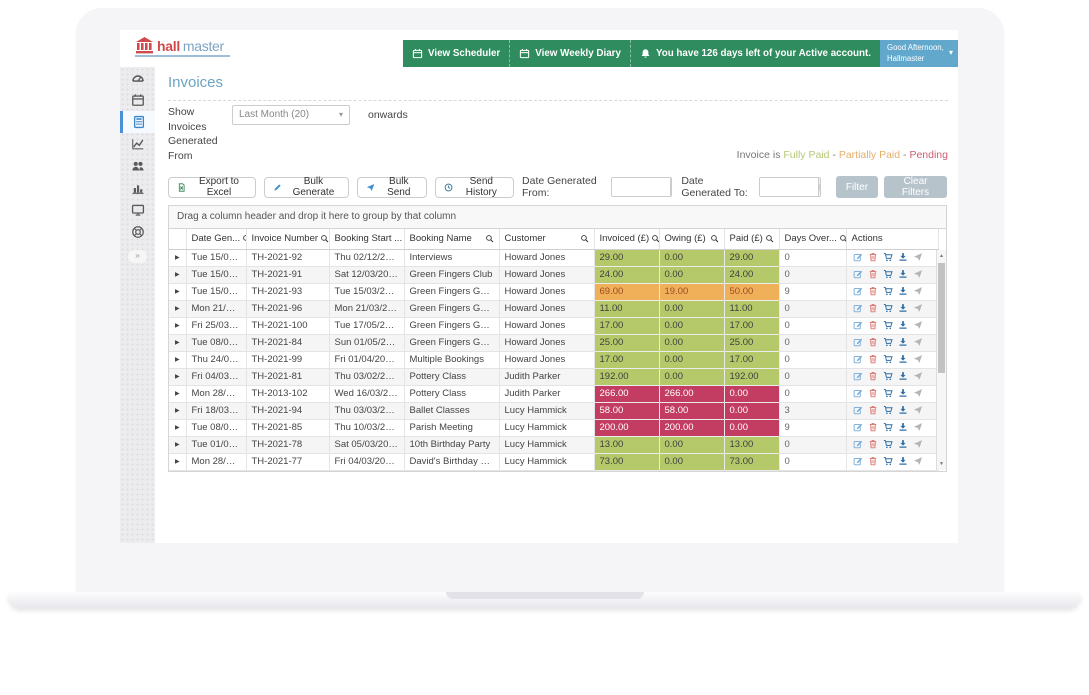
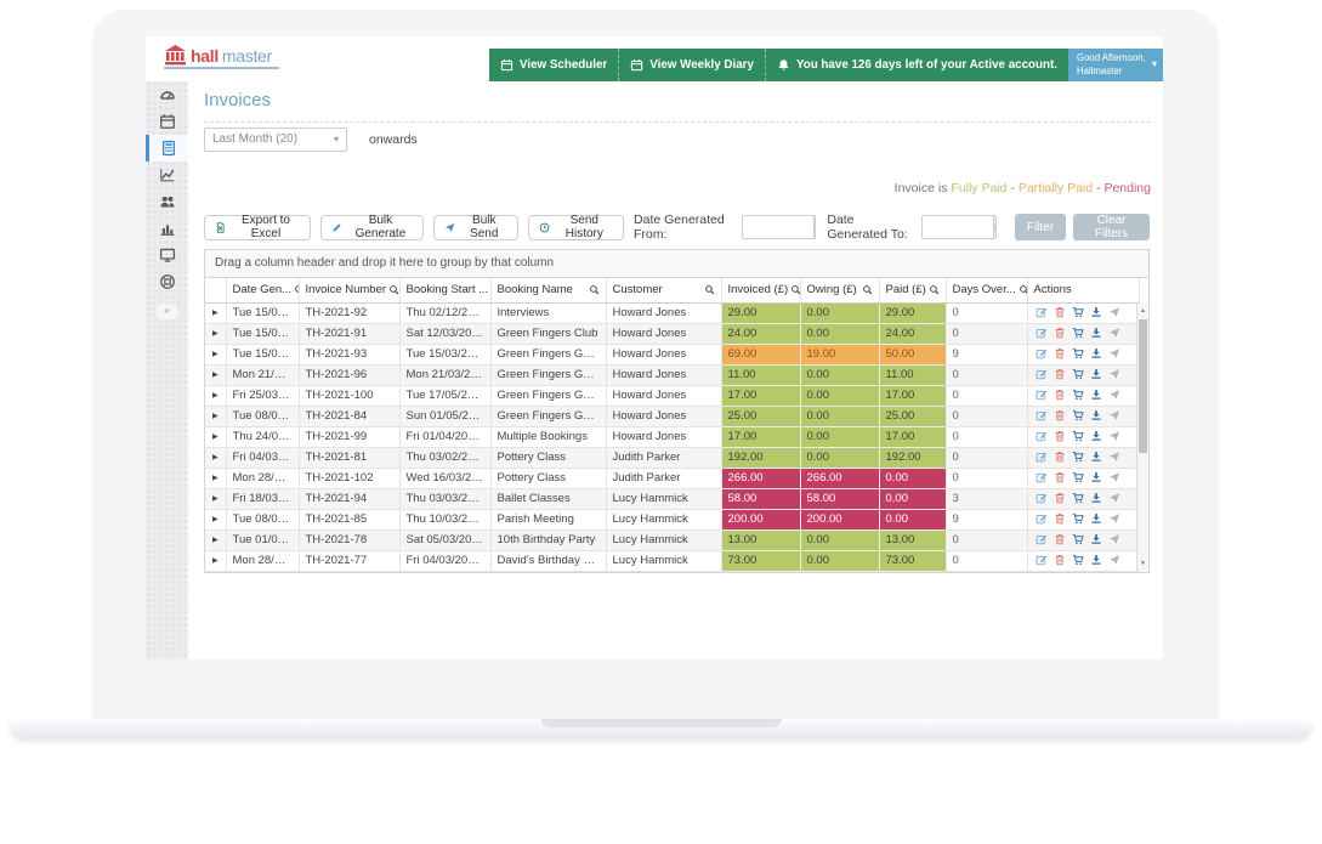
  hall
  master
  View Scheduler
  View Weekly Diary
  You have 126 days left of your Active account.
  Good Afternoon,
  Hallmaster
  ▾
  »
  Invoices
- Show Invoices Generated From
  Last Month (20)
  ▾
  onwards
  Invoice is Fully Paid - Partially Paid - Pending
  Export to Excel
  Bulk Generate
  Bulk Send
  Send History
  Date Generated From:
  Date Generated To:
  Filter
  Clear Filters
  Drag a column header and drop it here to group by that column
  	Date Gen...	Invoice Number	Booking Start ...	Booking Name	Customer	Invoiced (£)	Owing (£)	Paid (£)	Days Over...	Actions
  	Tue 15/03/20	TH-2021-92	Thu 02/12/2021	Interviews	Howard Jones	29.00	0.00	29.00	0
  	Tue 15/03/20	TH-2021-91	Sat 12/03/2022	Green Fingers Club	Howard Jones	24.00	0.00	24.00	0
  	Tue 15/03/20	TH-2021-93	Tue 15/03/2022	Green Fingers Garde	Howard Jones	69.00	19.00	50.00	9
  	Mon 21/03/2	TH-2021-96	Mon 21/03/2022	Green Fingers Garde	Howard Jones	11.00	0.00	11.00	0
  	Fri 25/03/202	TH-2021-100	Tue 17/05/2022	Green Fingers Garde	Howard Jones	17.00	0.00	17.00	0
  	Tue 08/03/20	TH-2021-84	Sun 01/05/2022	Green Fingers Garde	Howard Jones	25.00	0.00	25.00	0
  	Thu 24/03/20	TH-2021-99	Fri 01/04/2022 1	Multiple Bookings	Howard Jones	17.00	0.00	17.00	0
  	Fri 04/03/202	TH-2021-81	Thu 03/02/2022	Pottery Class	Judith Parker	192.00	0.00	192.00	0
- 	Mon 28/03/2	TH-2013-102	Wed 16/03/2022	Pottery Class	Judith Parker	266.00	266.00	0.00	0
+ 	Mon 28/03/2	TH-2021-102	Wed 16/03/2022	Pottery Class	Judith Parker	266.00	266.00	0.00	0
  	Fri 18/03/202	TH-2021-94	Thu 03/03/2022	Ballet Classes	Lucy Hammick	58.00	58.00	0.00	3
  	Tue 08/03/20	TH-2021-85	Thu 10/03/2022	Parish Meeting	Lucy Hammick	200.00	200.00	0.00	9
  	Tue 01/03/20	TH-2021-78	Sat 05/03/2022	10th Birthday Party	Lucy Hammick	13.00	0.00	13.00	0
  	Mon 28/02/2	TH-2021-77	Fri 04/03/2022 1	David's Birthday Part	Lucy Hammick	73.00	0.00	73.00	0
